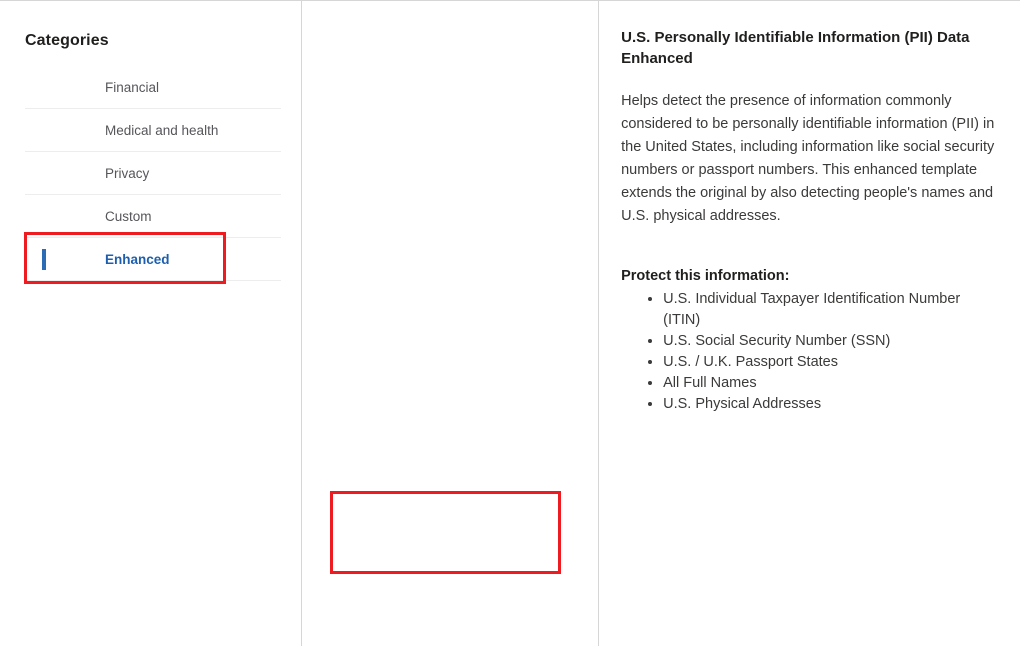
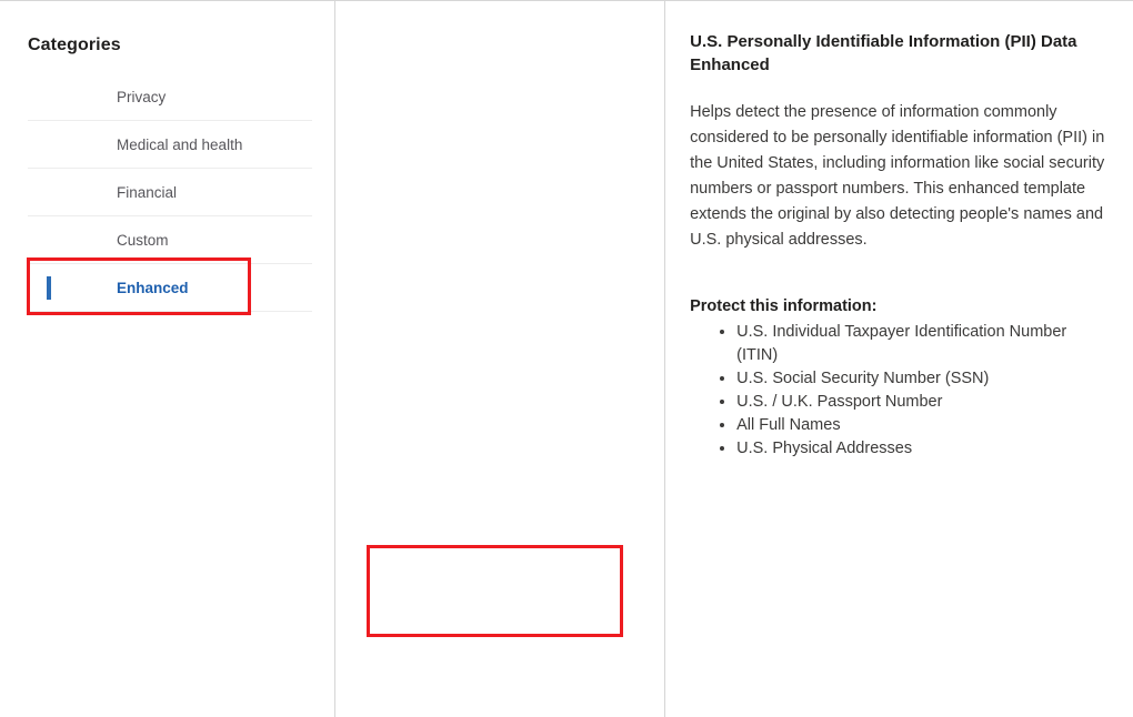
  Categories
- Financial
+ Privacy
  Medical and health
- Privacy
+ Financial
  Custom
  Enhanced
  U.S. Personally Identifiable Information (PII) Data Enhanced
  Helps detect the presence of information commonly considered to be personally identifiable information (PII) in the United States, including information like social security numbers or passport numbers. This enhanced template extends the original by also detecting people's names and U.S. physical addresses.
  Protect this information:
  U.S. Individual Taxpayer Identification Number (ITIN)
  U.S. Social Security Number (SSN)
- U.S. / U.K. Passport States
+ U.S. / U.K. Passport Number
  All Full Names
  U.S. Physical Addresses
